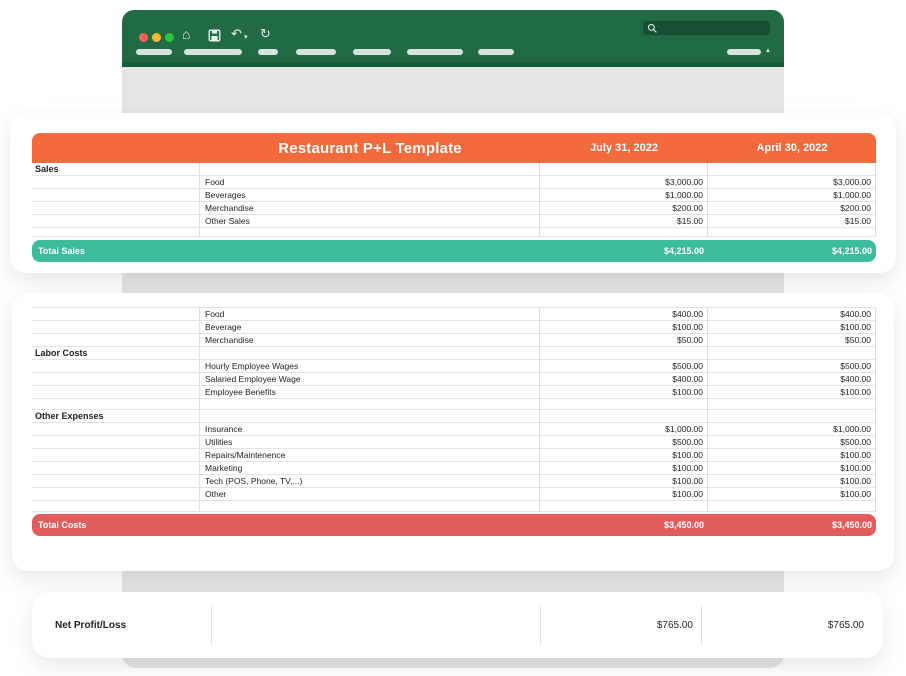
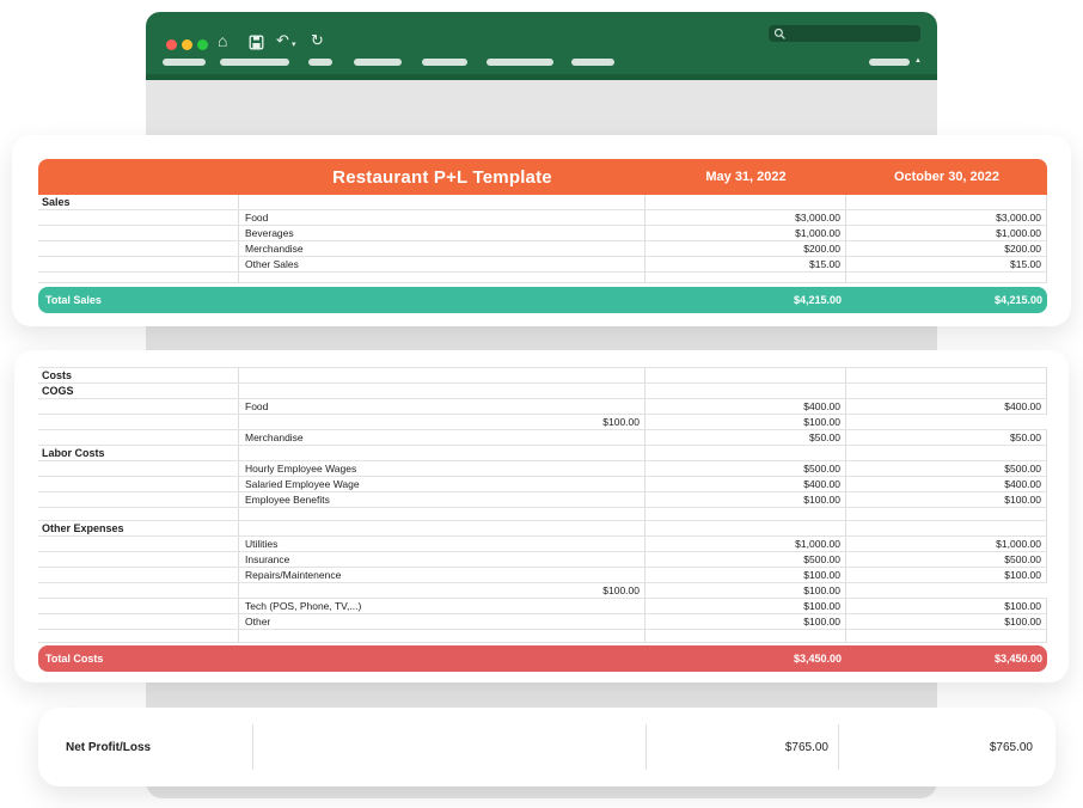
  ⌂
  ↶
  ↻
  Restaurant P+L Template
- July 31, 2022
+ May 31, 2022
- April 30, 2022
+ October 30, 2022
  Sales
  Food
  $3,000.00
  $3,000.00
  Beverages
  $1,000.00
  $1,000.00
  Merchandise
  $200.00
  $200.00
  Other Sales
  $15.00
  $15.00
  Total Sales
  $4,215.00
  $4,215.00
+ Costs
+ COGS
  Food
  $400.00
  $400.00
- Beverage
  $100.00
  $100.00
  Merchandise
  $50.00
  $50.00
  Labor Costs
  Hourly Employee Wages
  $500.00
  $500.00
  Salaried Employee Wage
  $400.00
  $400.00
  Employee Benefits
  $100.00
  $100.00
  Other Expenses
- Insurance
+ Utilities
  $1,000.00
  $1,000.00
- Utilities
+ Insurance
  $500.00
  $500.00
  Repairs/Maintenence
  $100.00
  $100.00
- Marketing
  $100.00
  $100.00
  Tech (POS, Phone, TV,...)
  $100.00
  $100.00
  Other
  $100.00
  $100.00
  Total Costs
  $3,450.00
  $3,450.00
  Net Profit/Loss
  $765.00
  $765.00
